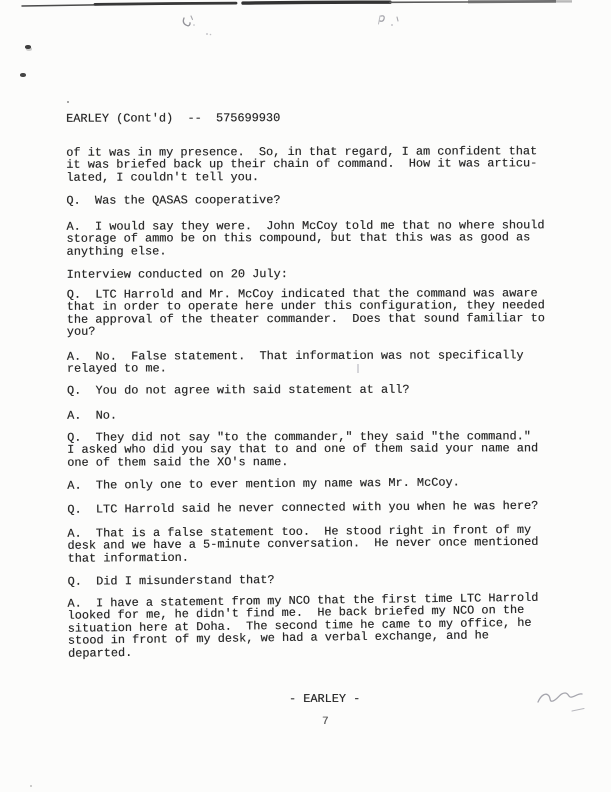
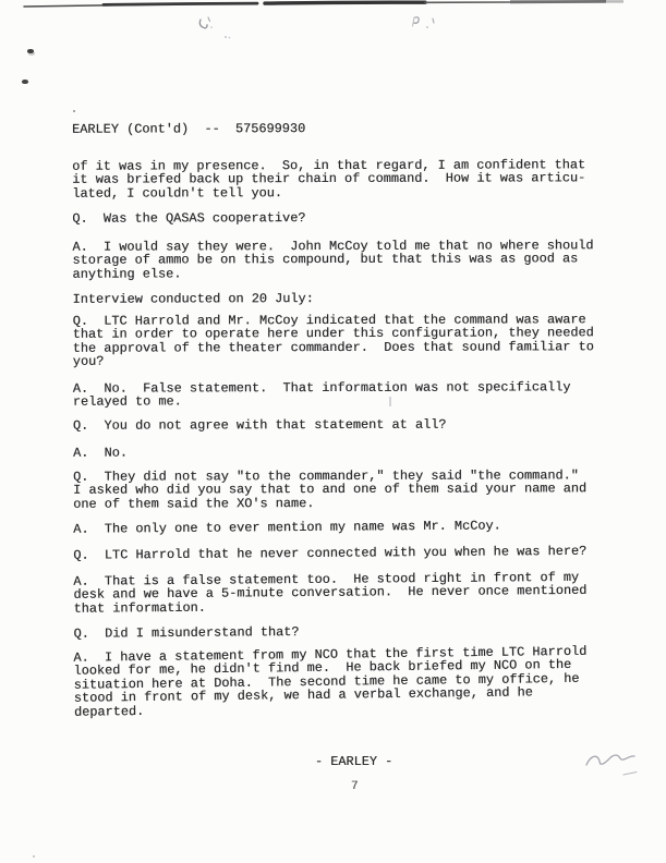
  EARLEY (Cont'd) -- 575699930
  of it was in my presence. So, in that regard, I am confident that
  it was briefed back up their chain of command. How it was articu-
  lated, I couldn't tell you.
  Q. Was the QASAS cooperative?
  A. I would say they were. John McCoy told me that no where should
  storage of ammo be on this compound, but that this was as good as
  anything else.
  Interview conducted on 20 July:
  Q. LTC Harrold and Mr. McCoy indicated that the command was aware
  that in order to operate here under this configuration, they needed
  the approval of the theater commander. Does that sound familiar to
  you?
  A. No. False statement. That information was not specifically
  relayed to me.
- Q. You do not agree with said statement at all?
+ Q. You do not agree with that statement at all?
  A. No.
  Q. They did not say "to the commander," they said "the command."
  I asked who did you say that to and one of them said your name and
  one of them said the XO's name.
  A. The only one to ever mention my name was Mr. McCoy.
- Q. LTC Harrold said he never connected with you when he was here?
+ Q. LTC Harrold that he never connected with you when he was here?
  A. That is a false statement too. He stood right in front of my
  desk and we have a 5-minute conversation. He never once mentioned
  that information.
  Q. Did I misunderstand that?
  A. I have a statement from my NCO that the first time LTC Harrold
  looked for me, he didn't find me. He back briefed my NCO on the
  situation here at Doha. The second time he came to my office, he
  stood in front of my desk, we had a verbal exchange, and he
  departed.
  - EARLEY -
  7
